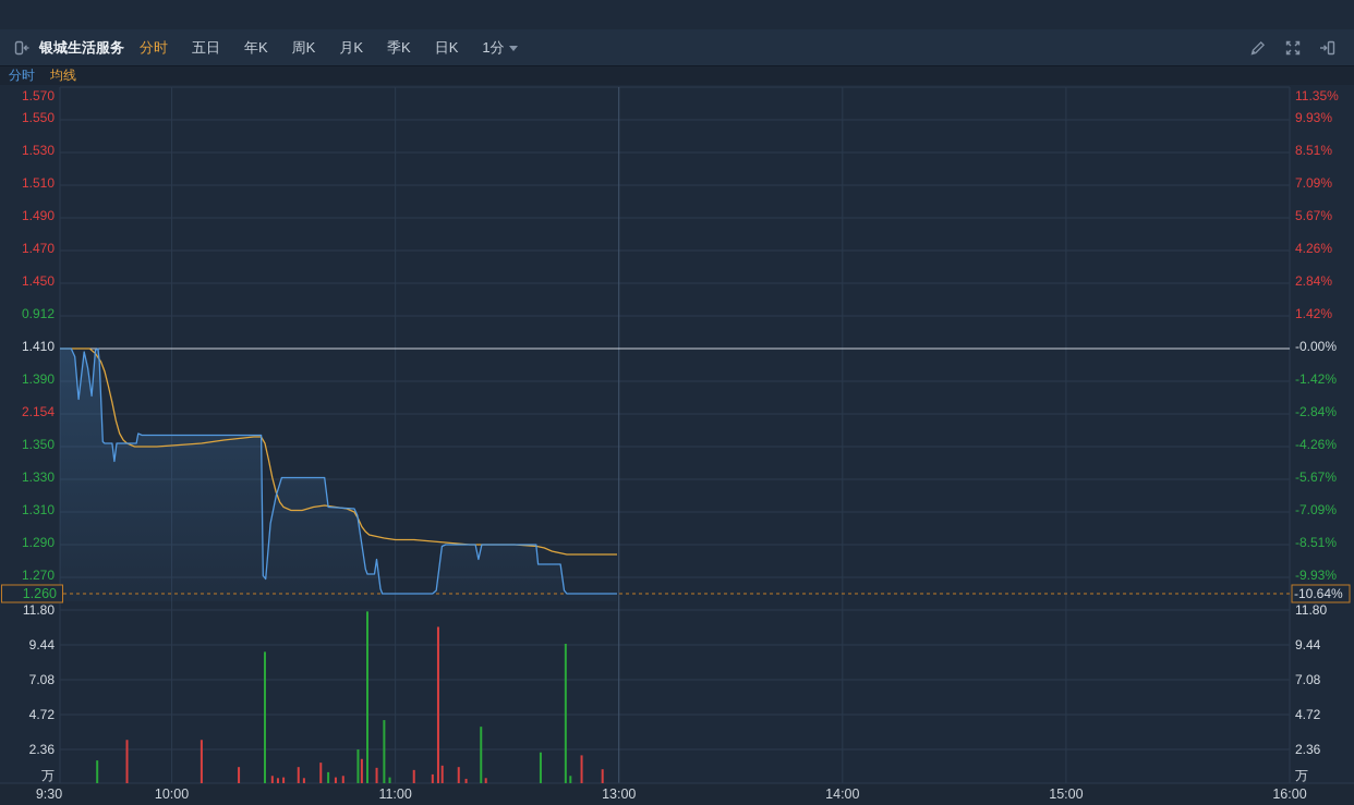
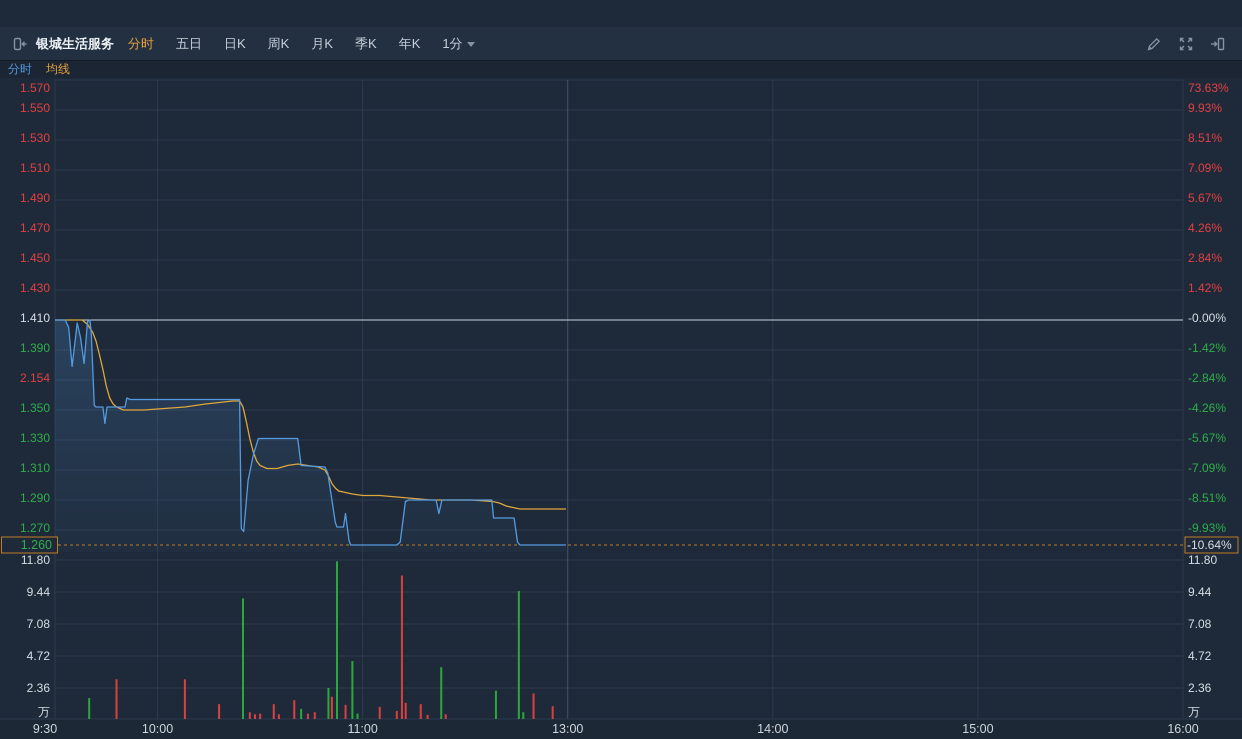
  银城生活服务
  分时
  五日
- 年K
+ 日K
  周K
  月K
  季K
- 日K
+ 年K
  1分
  分时
  均线
  1.570
  1.550
  1.530
  1.510
  1.490
  1.470
  1.450
- 0.912
+ 1.430
  1.410
  1.390
  2.154
  1.350
  1.330
  1.310
  1.290
  1.270
- 11.35%
+ 73.63%
  9.93%
  8.51%
  7.09%
  5.67%
  4.26%
  2.84%
  1.42%
  -0.00%
  -1.42%
  -2.84%
  -4.26%
  -5.67%
  -7.09%
  -8.51%
  -9.93%
  11.80
  11.80
  9.44
  9.44
  7.08
  7.08
  4.72
  4.72
  2.36
  2.36
  万
  万
  9:30
  10:00
  11:00
  13:00
  14:00
  15:00
  16:00
  1.260
  -10.64%
